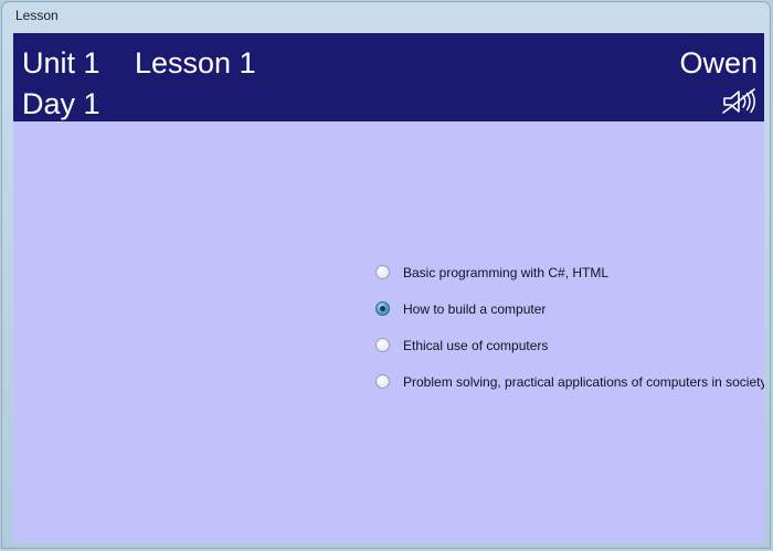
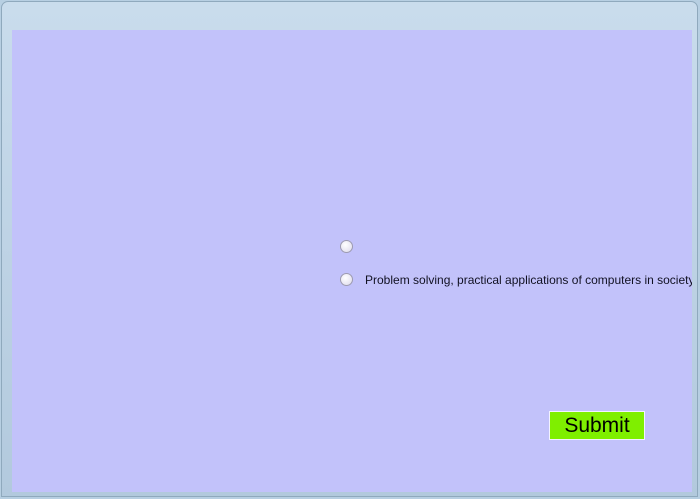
- Lesson
- Unit 1
- Lesson 1
- Day 1
- Owen
- Basic programming with C#, HTML
- How to build a computer
- Ethical use of computers
  Problem solving, practical applications of computers in society
+ Submit
